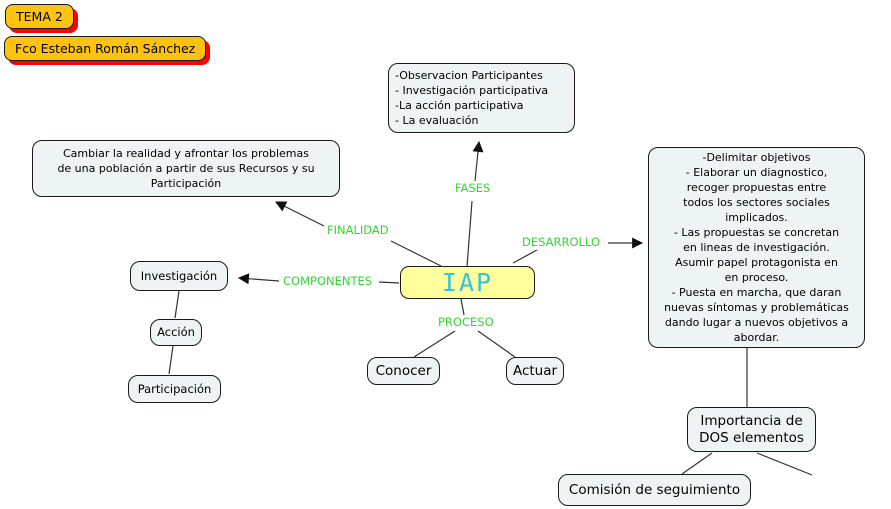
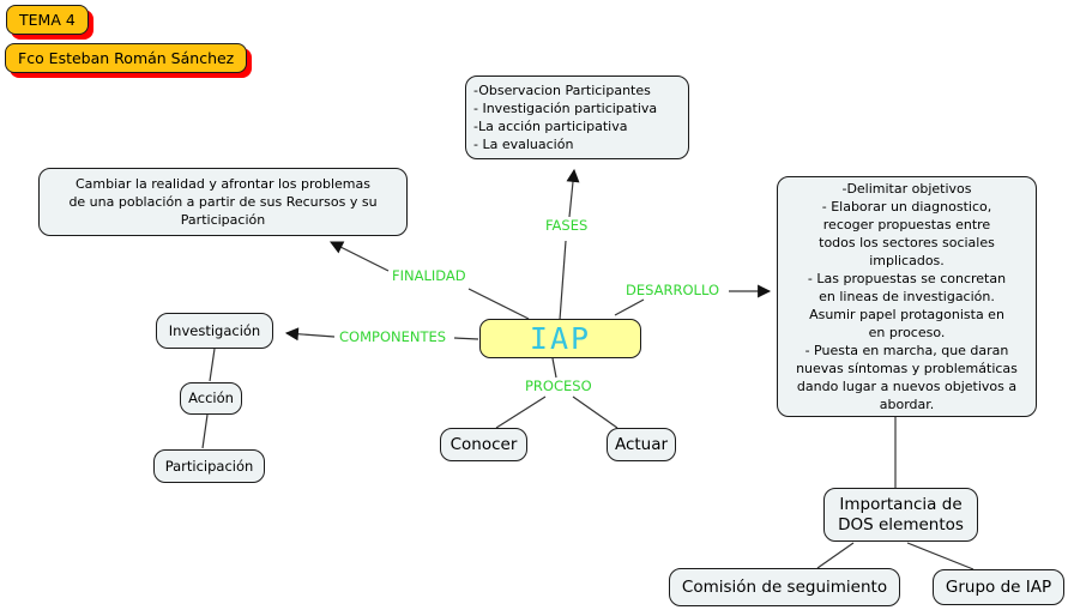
- TEMA 2
+ TEMA 4
  Fco Esteban Román Sánchez
  -Observacion Participantes
  - Investigación participativa
  -La acción participativa
  - La evaluación
  Cambiar la realidad y afrontar los problemas
  de una población a partir de sus Recursos y su
  Participación
  -Delimitar objetivos
  - Elaborar un diagnostico,
  recoger propuestas entre
  todos los sectores sociales
  implicados.
  - Las propuestas se concretan
  en lineas de investigación.
  Asumir papel protagonista en
  en proceso.
  - Puesta en marcha, que daran
  nuevas síntomas y problemáticas
  dando lugar a nuevos objetivos a
  abordar.
  IAP
  Investigación
  Acción
  Participación
  Conocer
  Actuar
  Importancia de
  DOS elementos
  Comisión de seguimiento
+ Grupo de IAP
  FASES
  FINALIDAD
  DESARROLLO
  COMPONENTES
  PROCESO
